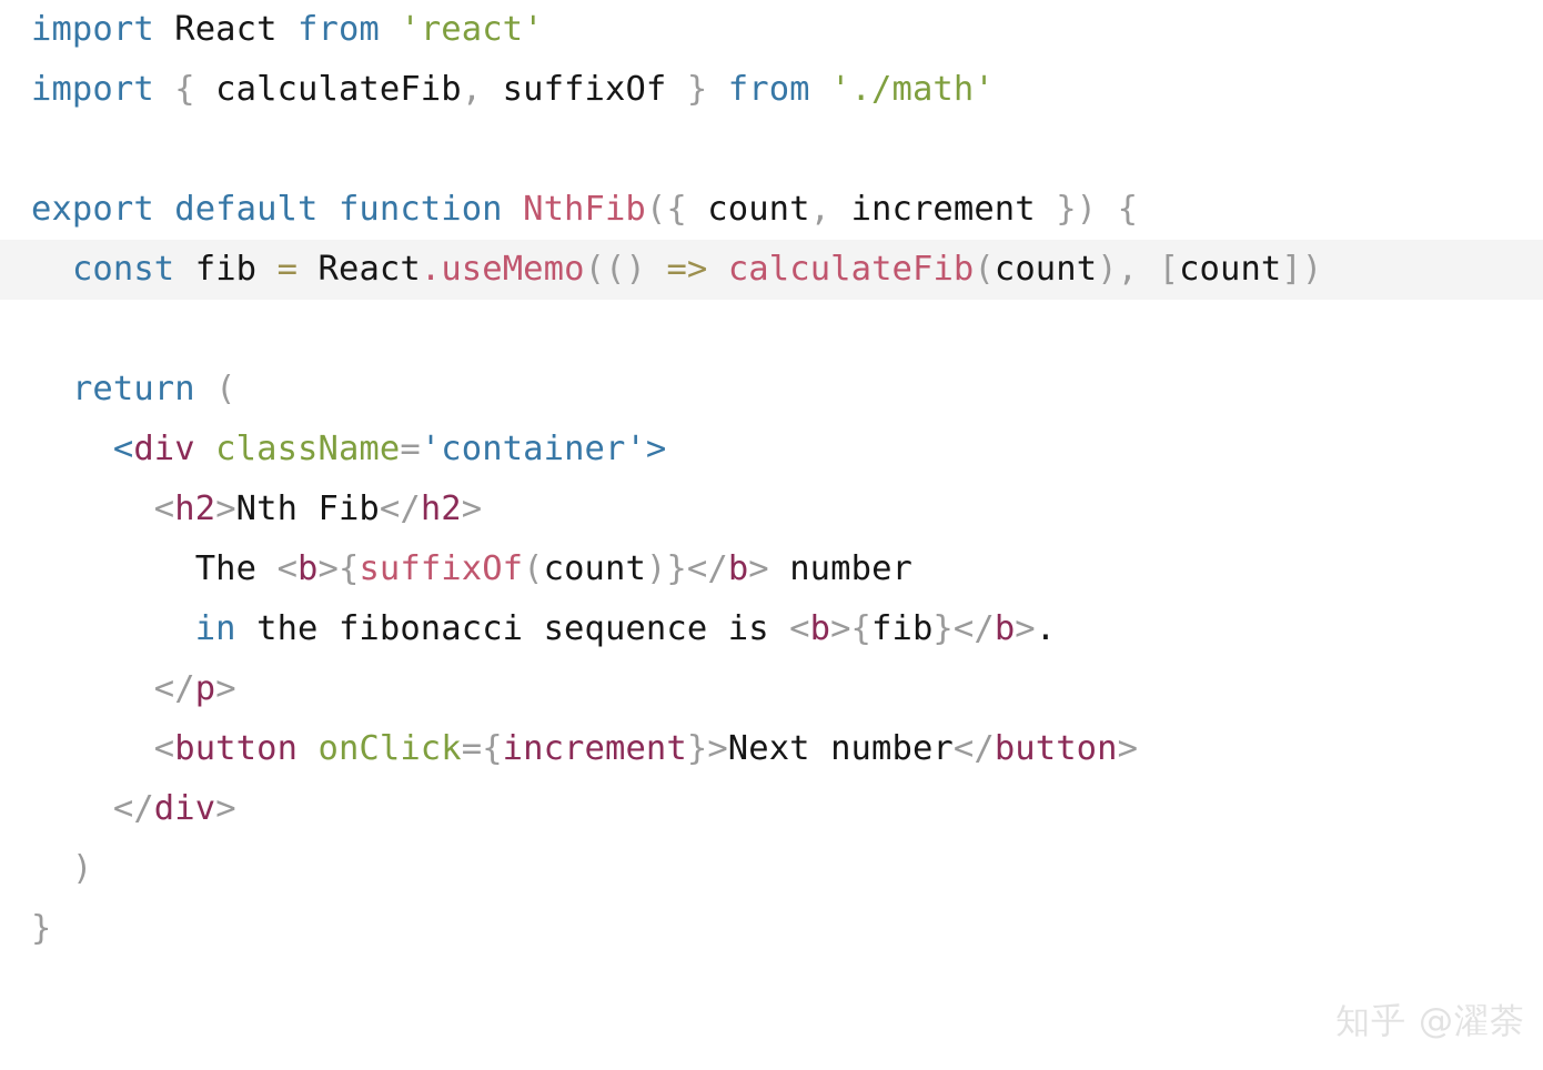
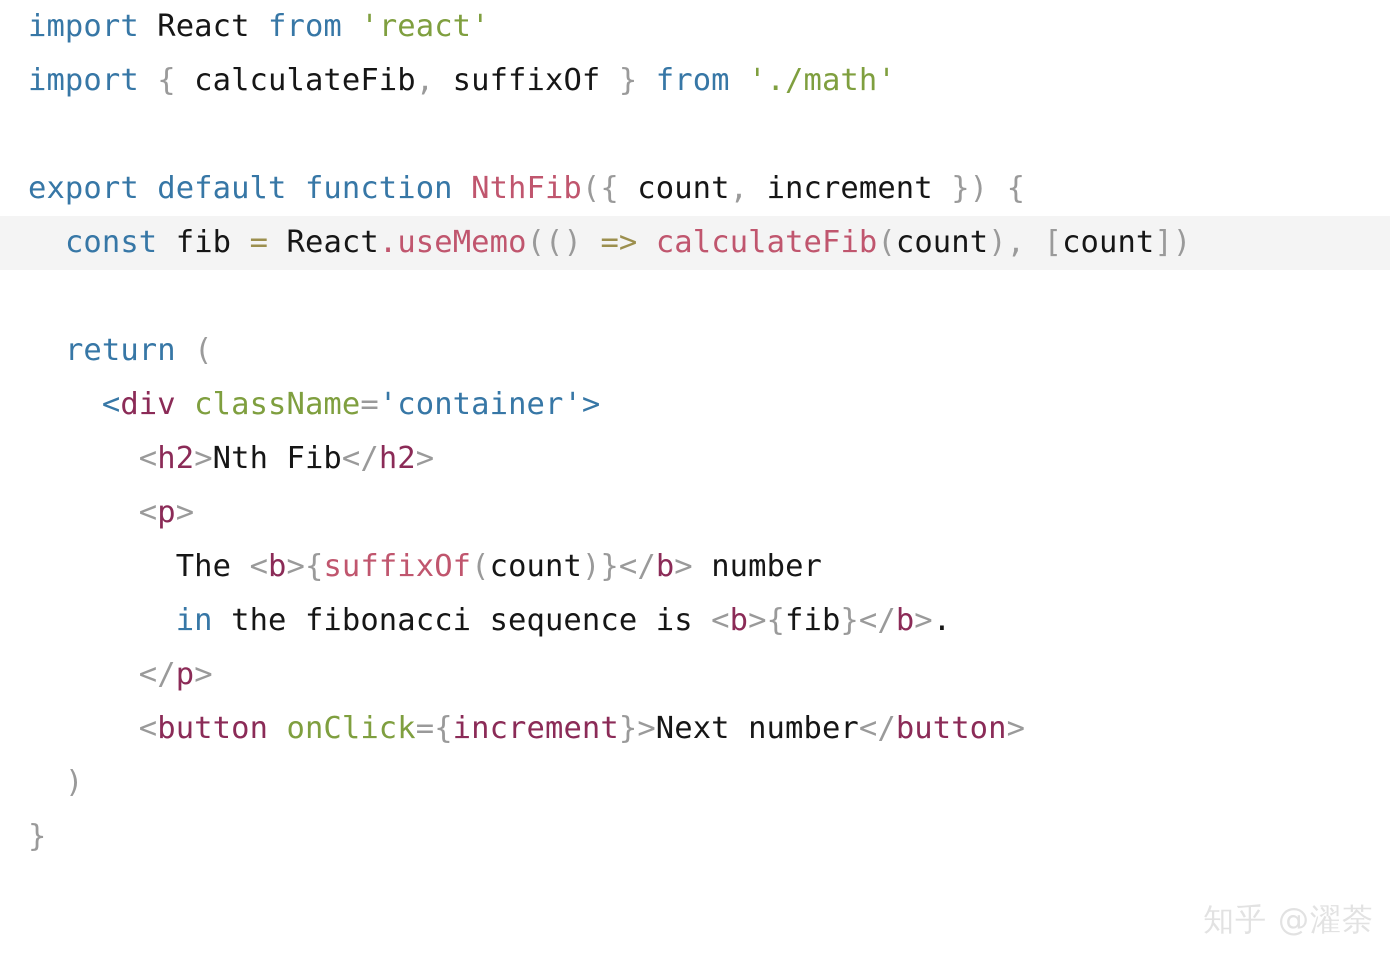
  import React from 'react'
  import { calculateFib, suffixOf } from './math'
  export default function NthFib({ count, increment }) {
  const fib = React.useMemo(() => calculateFib(count), [count])
  return (
  <div className='container'>
  <h2>Nth Fib</h2>
+ <p>
  The <b>{suffixOf(count)}</b> number
  in the fibonacci sequence is <b>{fib}</b>.
  </p>
  <button onClick={increment}>Next number</button>
- </div>
  )
  }
  知乎 @濯荼
